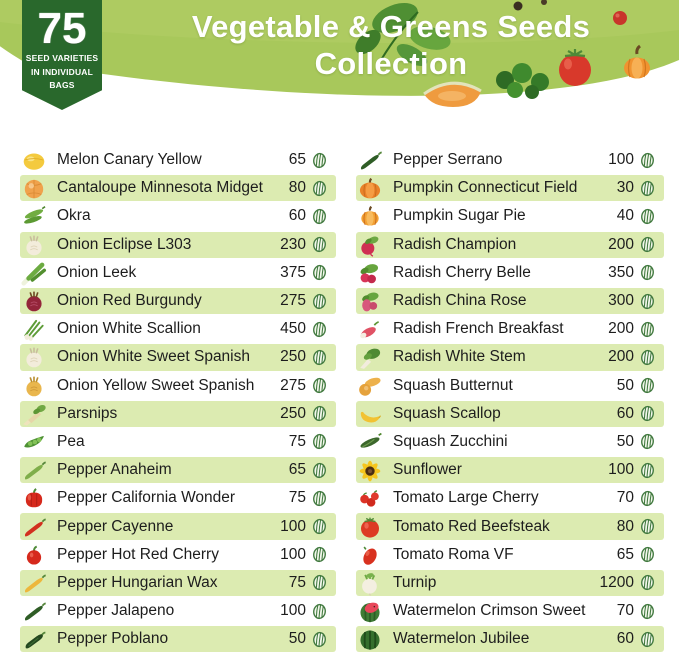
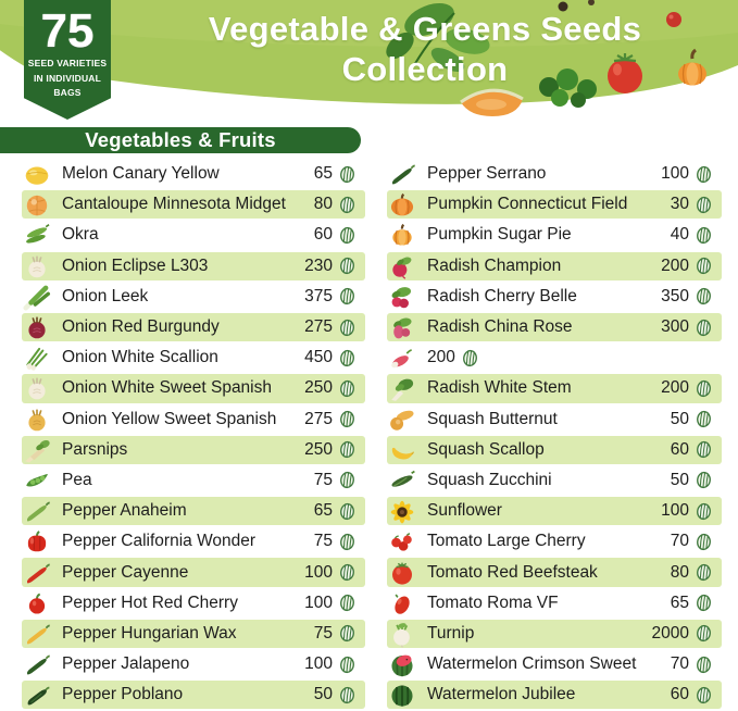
  Vegetable & Greens Seeds
  Collection
  75
  SEED VARIETIES
  IN INDIVIDUAL
  BAGS
+ Vegetables & Fruits
  Melon Canary Yellow
  65
  Cantaloupe Minnesota Midget
  80
  Okra
  60
  Onion Eclipse L303
  230
  Onion Leek
  375
  Onion Red Burgundy
  275
  Onion White Scallion
  450
  Onion White Sweet Spanish
  250
  Onion Yellow Sweet Spanish
  275
  Parsnips
  250
  Pea
  75
  Pepper Anaheim
  65
  Pepper California Wonder
  75
  Pepper Cayenne
  100
  Pepper Hot Red Cherry
  100
  Pepper Hungarian Wax
  75
  Pepper Jalapeno
  100
  Pepper Poblano
  50
  Pepper Serrano
  100
  Pumpkin Connecticut Field
  30
  Pumpkin Sugar Pie
  40
  Radish Champion
  200
  Radish Cherry Belle
  350
  Radish China Rose
  300
- Radish French Breakfast
  200
  Radish White Stem
  200
  Squash Butternut
  50
  Squash Scallop
  60
  Squash Zucchini
  50
  Sunflower
  100
  Tomato Large Cherry
  70
  Tomato Red Beefsteak
  80
  Tomato Roma VF
  65
  Turnip
- 1200
+ 2000
  Watermelon Crimson Sweet
  70
  Watermelon Jubilee
  60
